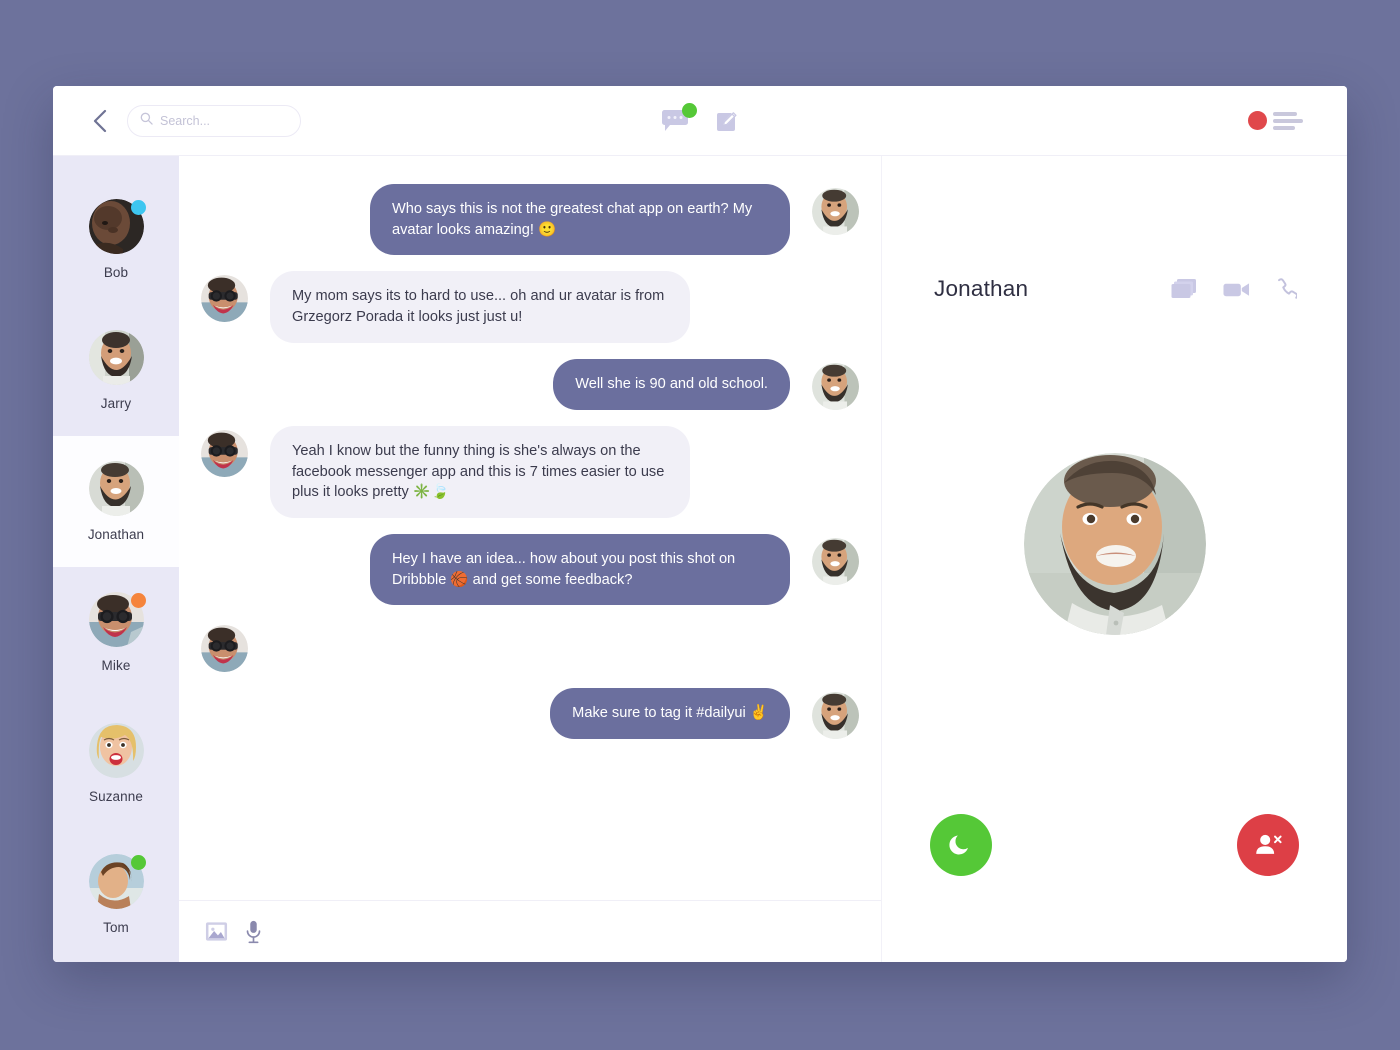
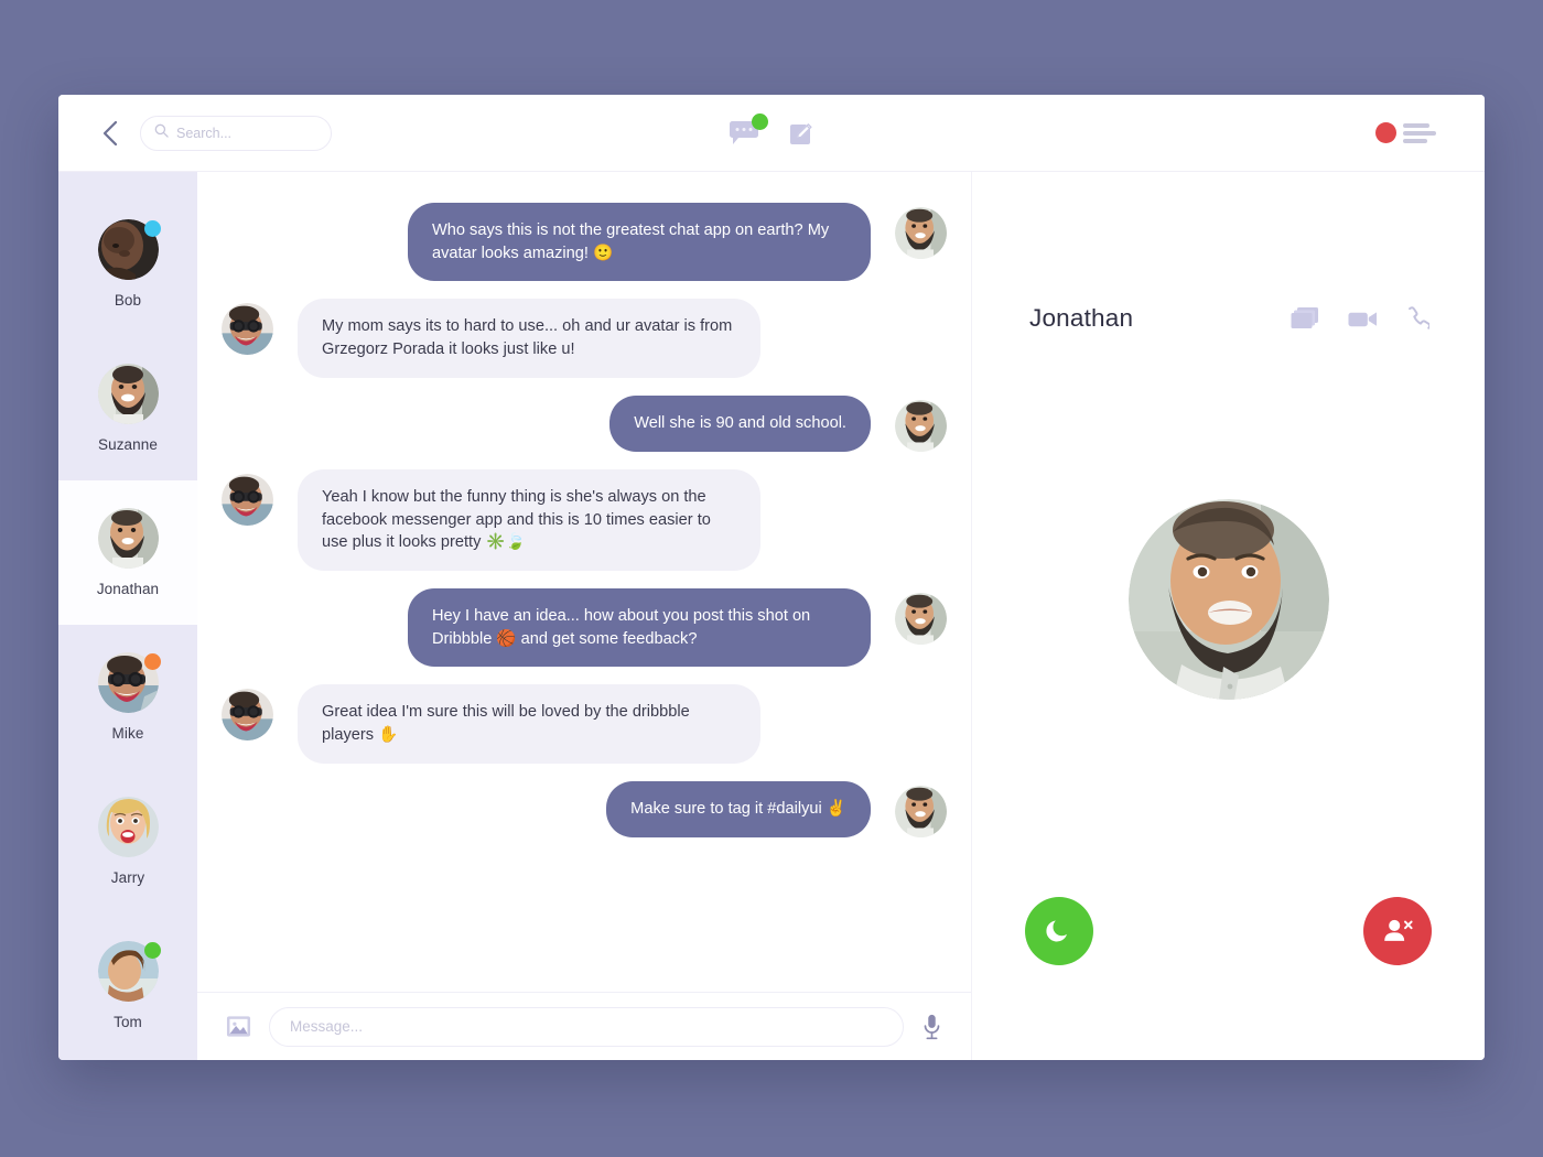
  Search...
  Bob
- Jarry
+ Suzanne
  Jonathan
  Mike
- Suzanne
+ Jarry
  Tom
  Who says this is not the greatest chat app on earth? My avatar looks amazing! 🙂
- My mom says its to hard to use... oh and ur avatar is from Grzegorz Porada it looks just just u!
+ My mom says its to hard to use... oh and ur avatar is from Grzegorz Porada it looks just like u!
  Well she is 90 and old school.
- Yeah I know but the funny thing is she's always on the facebook messenger app and this is 7 times easier to use plus it looks pretty ✳️🍃
+ Yeah I know but the funny thing is she's always on the facebook messenger app and this is 10 times easier to use plus it looks pretty ✳️🍃
  Hey I have an idea... how about you post this shot on Dribbble 🏀 and get some feedback?
+ Great idea I'm sure this will be loved by the dribbble players ✋
  Make sure to tag it #dailyui ✌️
+ Message...
  Jonathan
